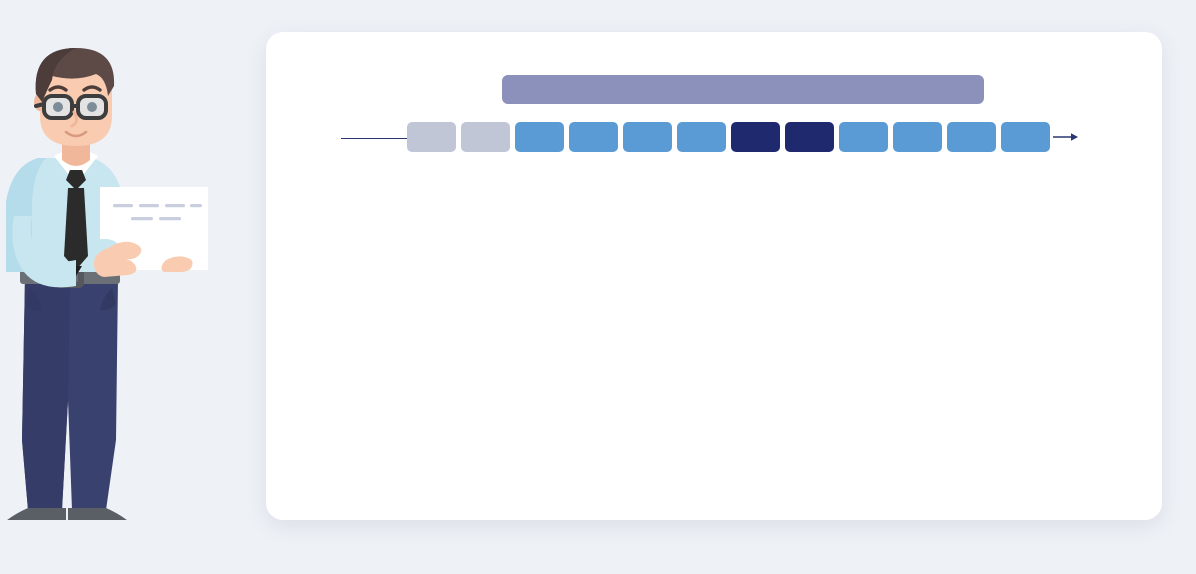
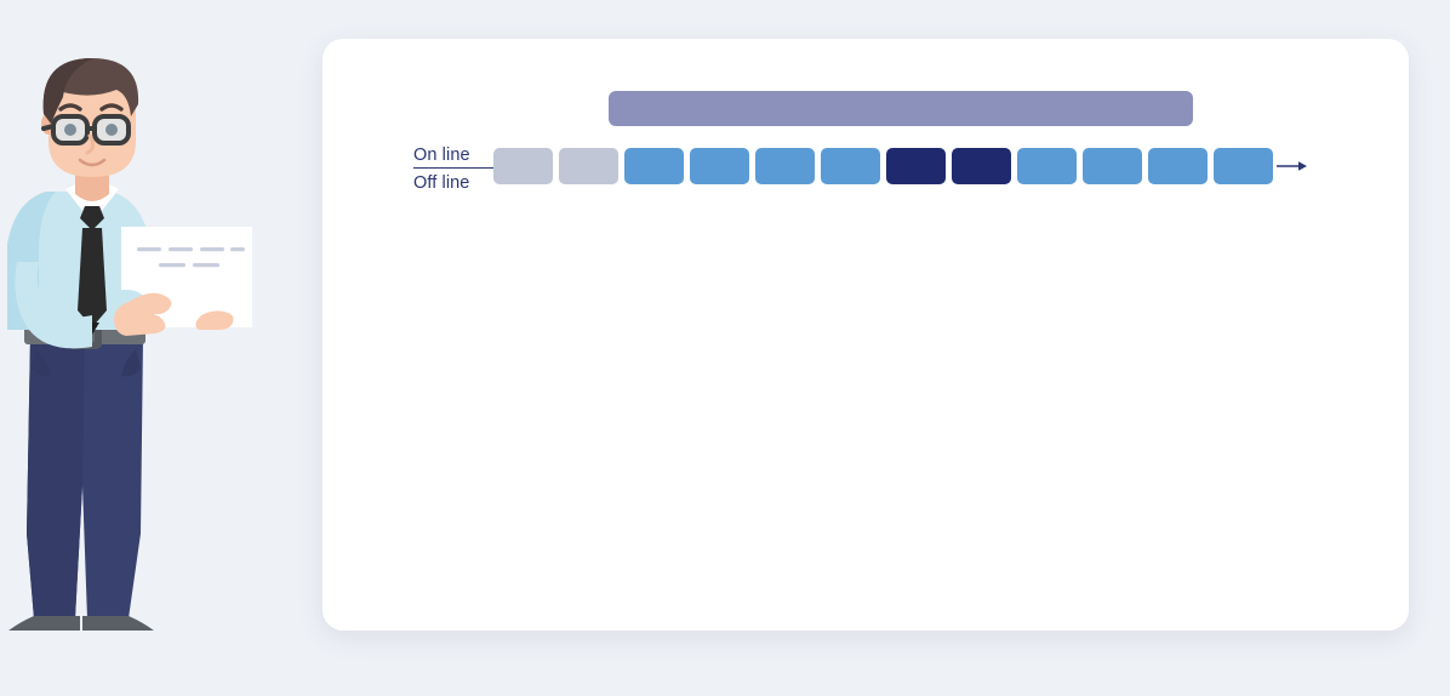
+ On line
+ Off line
